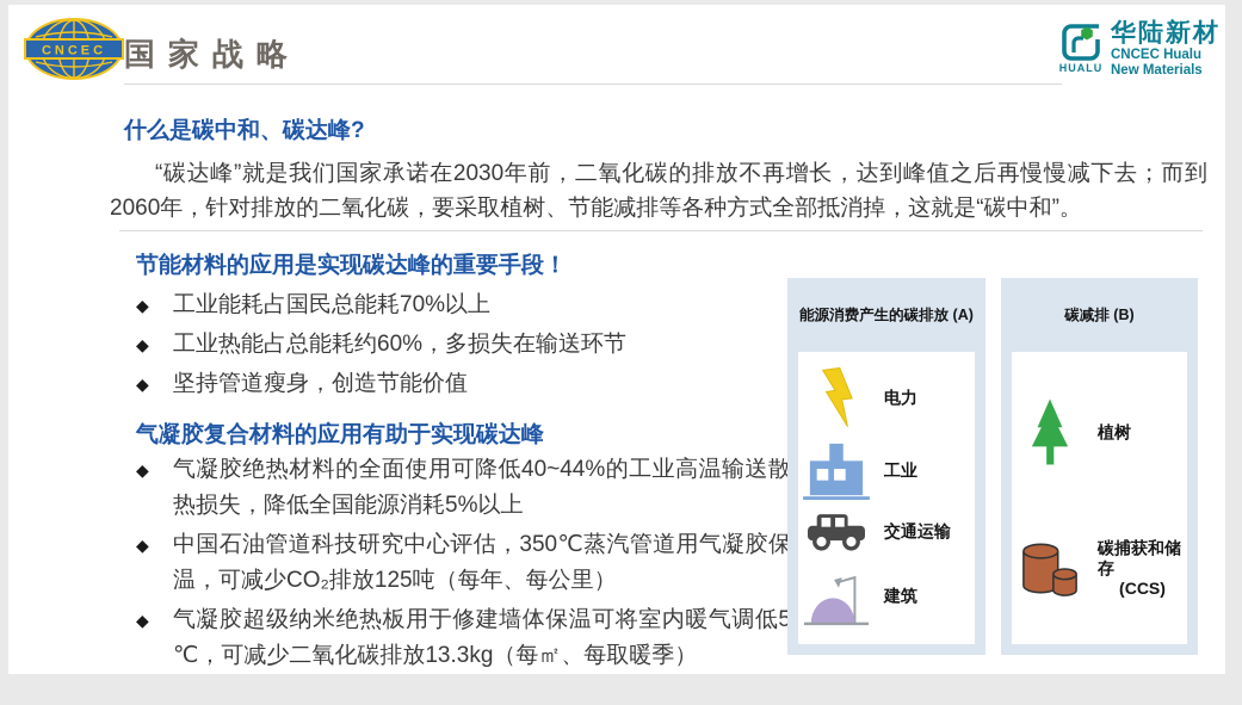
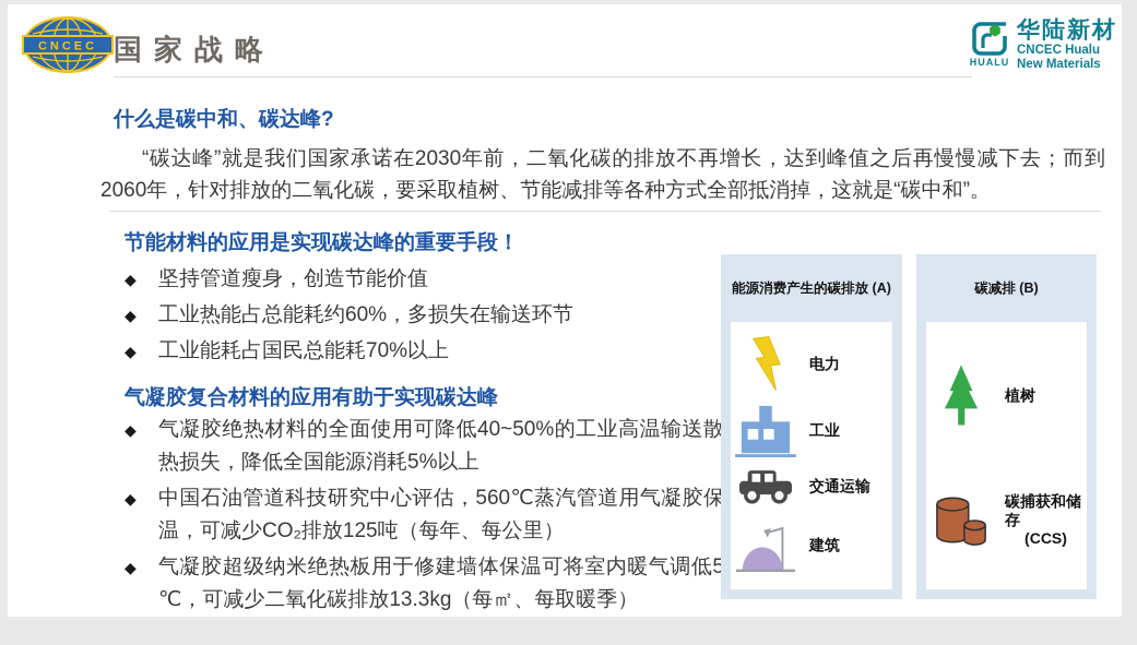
  CNCEC
  国家战略
  HUALU
  华陆新材
  CNCEC Hualu
  New Materials
  什么是碳中和、碳达峰?
  “碳达峰”就是我们国家承诺在2030年前，二氧化碳的排放不再增长，达到峰值之后再慢慢减下去；而到2060年，针对排放的二氧化碳，要采取植树、节能减排等各种方式全部抵消掉，这就是“碳中和”。
  节能材料的应用是实现碳达峰的重要手段！
  ◆
- 工业能耗占国民总能耗70%以上
+ 坚持管道瘦身，创造节能价值
  ◆
  工业热能占总能耗约60%，多损失在输送环节
  ◆
- 坚持管道瘦身，创造节能价值
+ 工业能耗占国民总能耗70%以上
  气凝胶复合材料的应用有助于实现碳达峰
  ◆
- 气凝胶绝热材料的全面使用可降低40~44%的工业高温输送散热损失，降低全国能源消耗5%以上
+ 气凝胶绝热材料的全面使用可降低40~50%的工业高温输送散热损失，降低全国能源消耗5%以上
  ◆
- 中国石油管道科技研究中心评估，350℃蒸汽管道用气凝胶保温，可减少CO₂排放125吨（每年、每公里）
+ 中国石油管道科技研究中心评估，560℃蒸汽管道用气凝胶保温，可减少CO₂排放125吨（每年、每公里）
  ◆
  气凝胶超级纳米绝热板用于修建墙体保温可将室内暖气调低5 ℃，可减少二氧化碳排放13.3kg（每㎡、每取暖季）
  能源消费产生的碳排放 (A)
  电力
  工业
  交通运输
  建筑
  碳减排 (B)
  植树
  碳捕获和储存
  (CCS)
